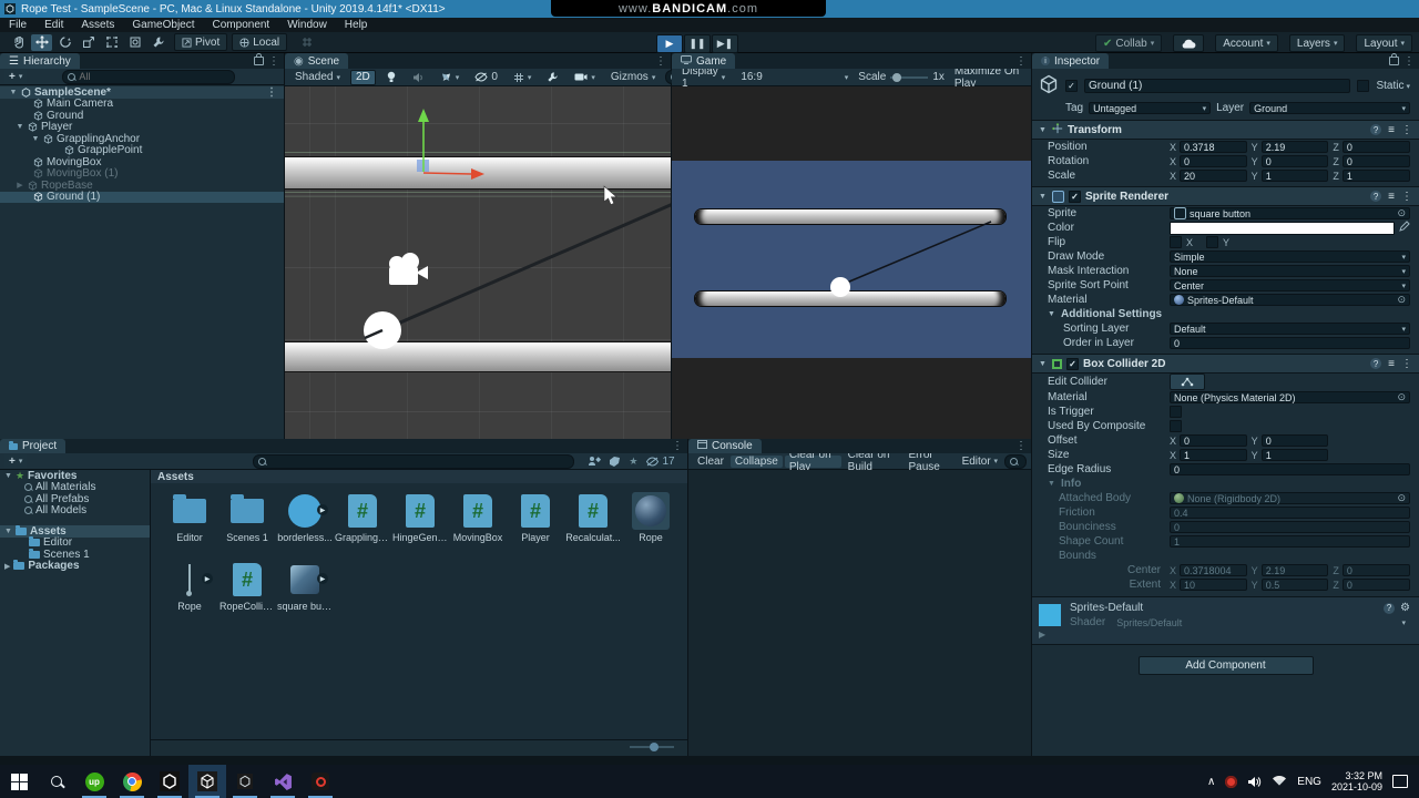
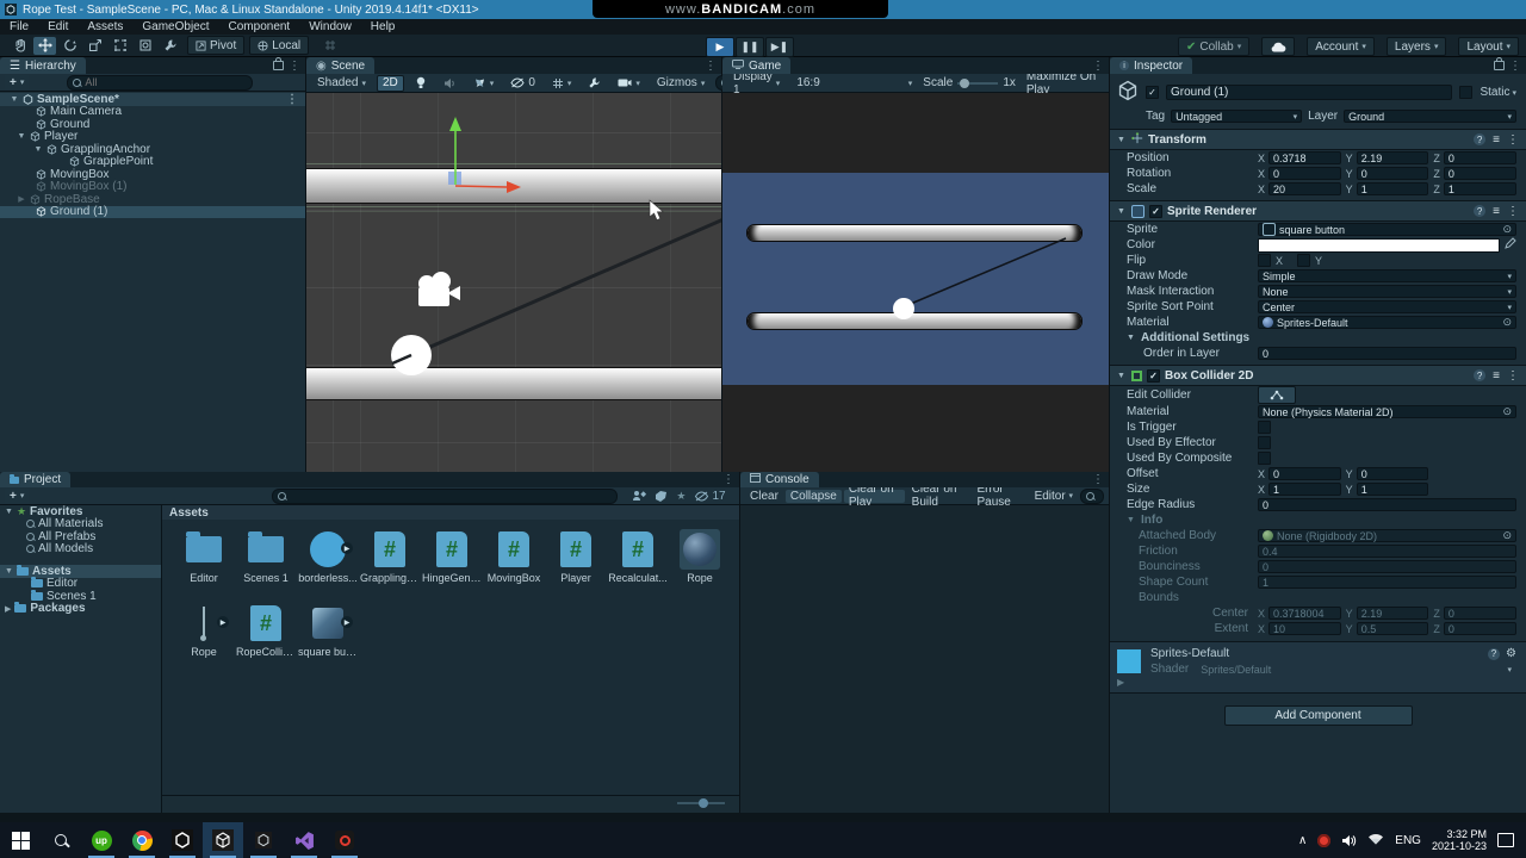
  Rope Test - SampleScene - PC, Mac & Linux Standalone - Unity 2019.4.14f1* <DX11>
  www.
  BANDICAM
  .com
  File
  Edit
  Assets
  GameObject
  Component
  Window
  Help
  Pivot
  Local
  ▶
  ❚❚
  ▶❚
  ✔
  Collab
  Account
  Layers
  Layout
  ☰
  Hierarchy
  ⋮
  +
  All
  SampleScene*
  ⋮
  Main Camera
  Ground
  Player
  GrapplingAnchor
  GrapplePoint
  MovingBox
  MovingBox (1)
  RopeBase
  Ground (1)
  ◉
  Scene
  ⋮
  Shaded
  2D
  0
  Gizmos
  Game
  ⋮
  Display 1
  16:9
  Scale
  1x
  Maximize On Play
  Project
  ⋮
  +
  ★
  17
  ★
  Favorites
  All Materials
  All Prefabs
  All Models
  Assets
  Editor
  Scenes 1
  Packages
  Assets
  Editor
  Scenes 1
  borderless...
  #
  GrapplingH..
  #
  HingeGene..
  #
  MovingBox
  #
  Player
  #
  Recalculat...
  Rope
  Rope
  #
  RopeCollid..
  square but...
  Console
  ⋮
  Clear
  Collapse
  Clear on Play
  Clear on Build
  Error Pause
  Editor
  Inspector
  ⋮
  ✓
  Ground (1)
  Static
  Tag
  Untagged
  Layer
  Ground
  Transform
  ?
  ≡
  ⋮
  Position
  X
  0.3718
  Y
  2.19
  Z
  0
  Rotation
  X
  0
  Y
  0
  Z
  0
  Scale
  X
  20
  Y
  1
  Z
  1
  ✓
  Sprite Renderer
  ?
  ≡
  ⋮
  Sprite
  square button
  ⊙
  Color
  Flip
  X
  Y
  Draw Mode
  Simple
  Mask Interaction
  None
  Sprite Sort Point
  Center
  Material
  Sprites-Default
  ⊙
  Additional Settings
- Sorting Layer
- Default
  Order in Layer
  0
  ✓
  Box Collider 2D
  ?
  ≡
  ⋮
  Edit Collider
  Material
  None (Physics Material 2D)
  ⊙
  Is Trigger
+ Used By Effector
  Used By Composite
  Offset
  X
  0
  Y
  0
  Size
  X
  1
  Y
  1
  Edge Radius
  0
  Info
  Attached Body
  None (Rigidbody 2D)
  ⊙
  Friction
  0.4
  Bounciness
  0
  Shape Count
  1
  Bounds
  Center
  X
  0.3718004
  Y
  2.19
  Z
  0
  Extent
  X
  10
  Y
  0.5
  Z
  0
  Sprites-Default
  ?
  ⚙
  Shader
  Sprites/Default
  ▶
  Add Component
  up
  ∧
  ENG
  3:32 PM
- 2021-10-09
+ 2021-10-23
